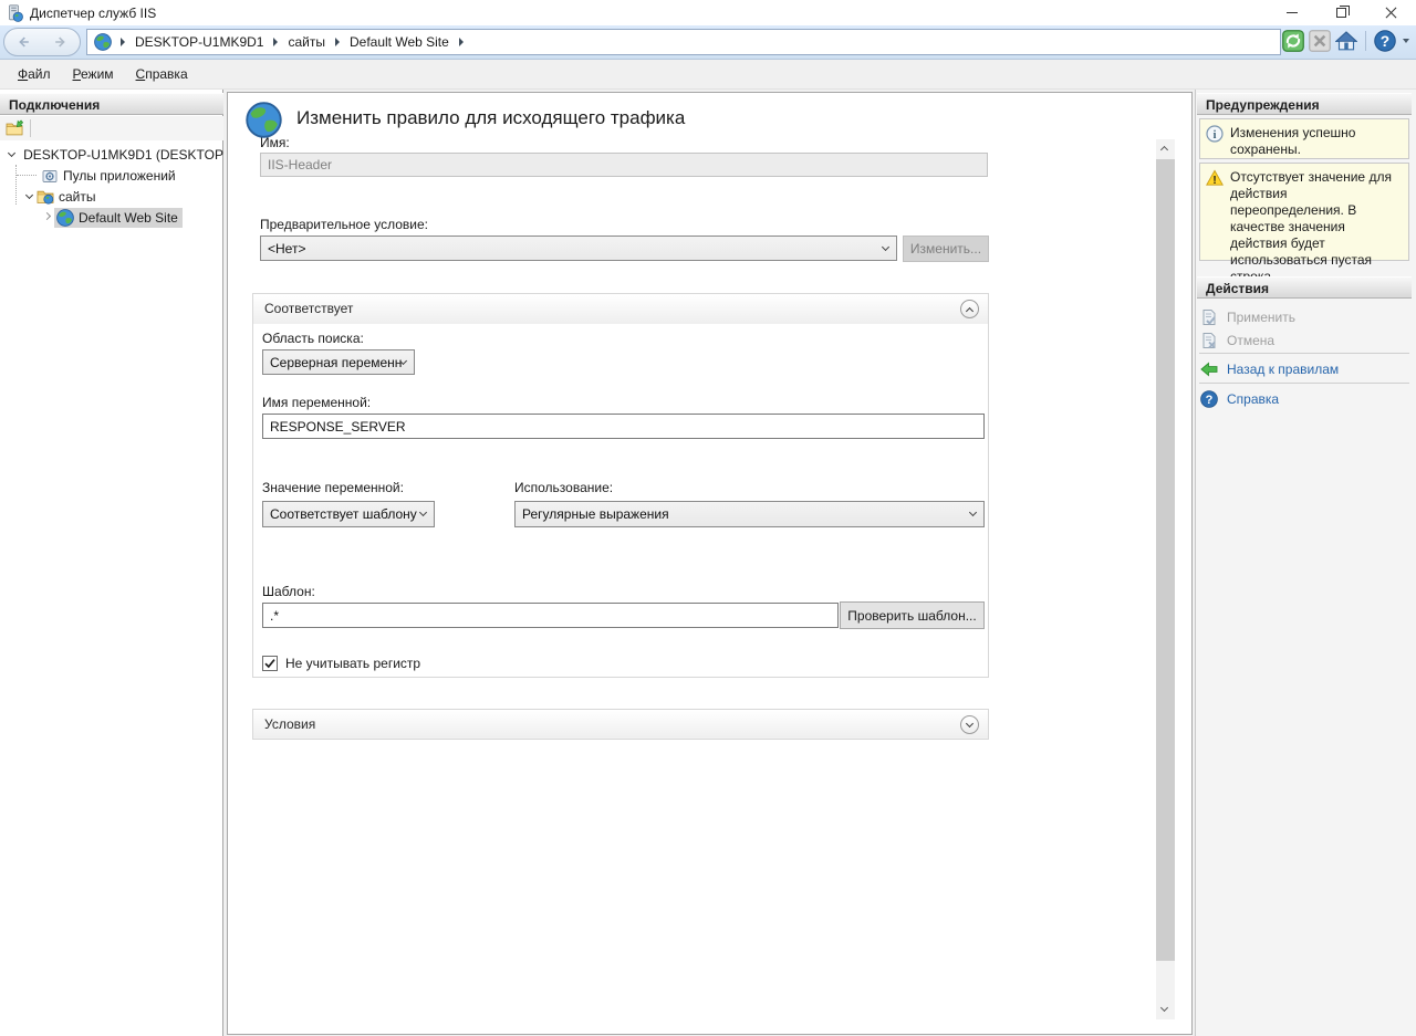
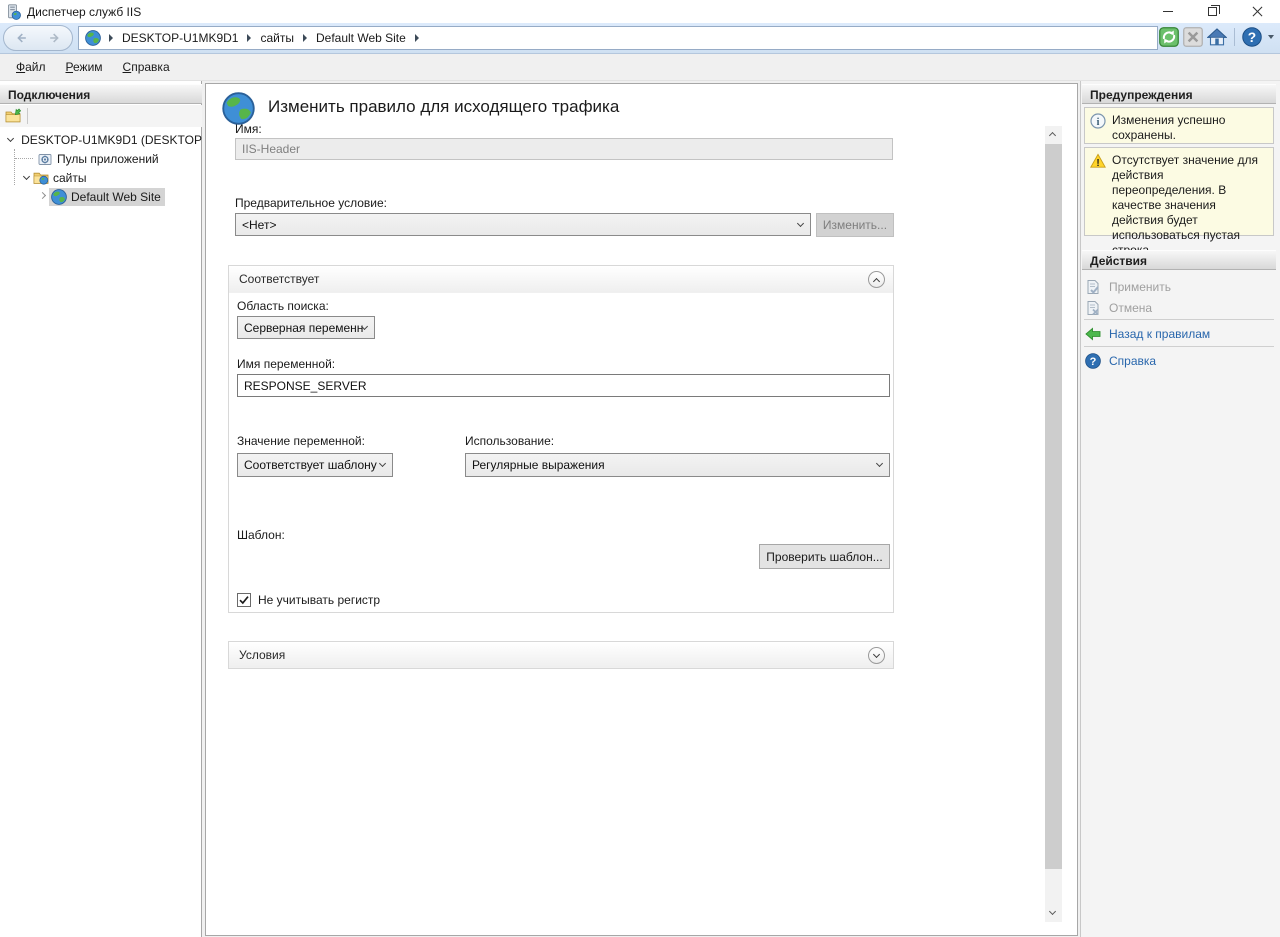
  Диспетчер служб IIS
  DESKTOP-U1MK9D1
  сайты
  Default Web Site
  Файл
  Режим
  Справка
  Подключения
  DESKTOP-U1MK9D1 (DESKTOP
  Пулы приложений
  сайты
  Default Web Site
  Изменить правило для исходящего трафика
  Имя:
  IIS-Header
  Предварительное условие:
  <Нет>
  Изменить...
  Соответствует
  Область поиска:
  Серверная переменн
  Имя переменной:
  RESPONSE_SERVER
  Значение переменной:
  Использование:
  Соответствует шаблону
  Регулярные выражения
  Шаблон:
- .*
  Проверить шаблон...
  Не учитывать регистр
  Условия
  Предупреждения
  Изменения успешно сохранены.
  Отсутствует значение для действия переопределения. В качестве значения действия будет использоваться пустая
  Действия
  Применить
  Отмена
  Назад к правилам
  Справка
